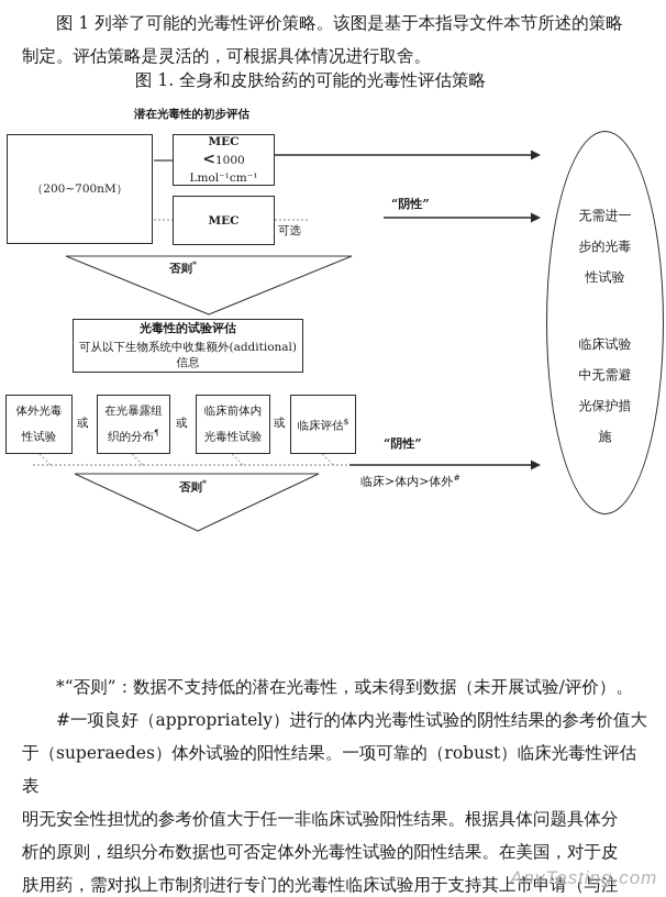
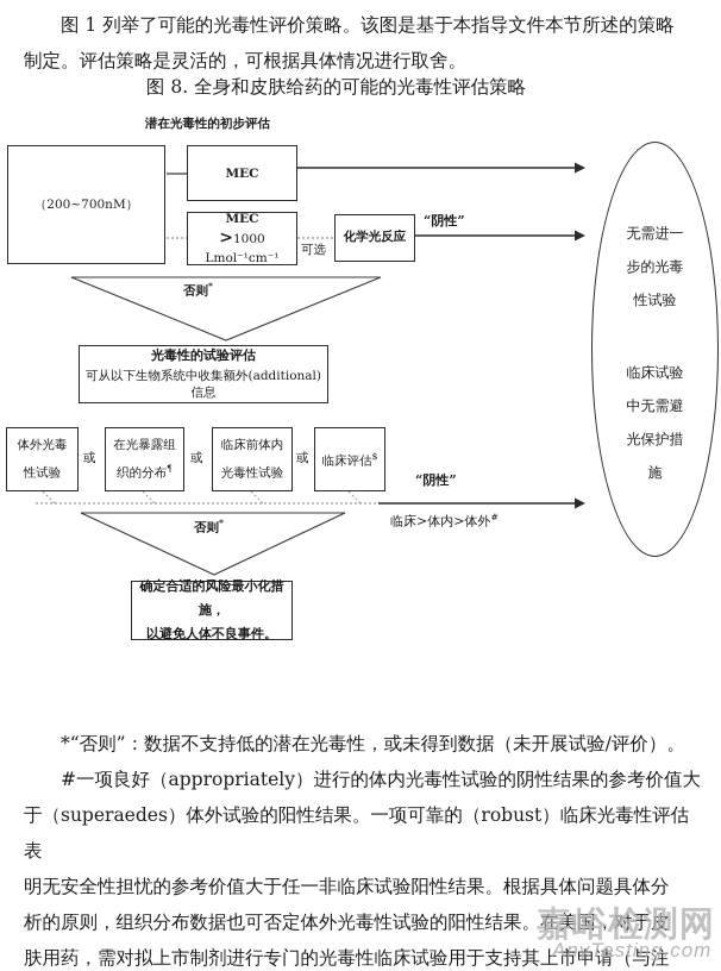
  图 1 列举了可能的光毒性评价策略。该图是基于本指导文件本节所述的策略
  制定。评估策略是灵活的，可根据具体情况进行取舍。
- 图 1. 全身和皮肤给药的可能的光毒性评估策略
+ 图 8. 全身和皮肤给药的可能的光毒性评估策略
  潜在光毒性的初步评估
  （200~700nM）
  MEC
- <1000 Lmol⁻¹cm⁻¹
  MEC
+ >1000 Lmol⁻¹cm⁻¹
  可选
+ 化学光反应
  “阴性”
  否则*
  光毒性的试验评估
  可从以下生物系统中收集额外(additional)信息
  体外光毒
  性试验
  或
  在光暴露组
  织的分布¶
  或
  临床前体内
  光毒性试验
  或
  临床评估$
  “阴性”
  临床>体内>体外#
  否则*
+ 确定合适的风险最小化措施，
+ 以避免人体不良事件。
  无需进一
  步的光毒
  性试验
  临床试验
  中无需避
  光保护措
  施
  *“否则”：数据不支持低的潜在光毒性，或未得到数据（未开展试验/评价）。
  #一项良好（appropriately）进行的体内光毒性试验的阴性结果的参考价值大
  于（superaedes）体外试验的阳性结果。一项可靠的（robust）临床光毒性评估表
  明无安全性担忧的参考价值大于任一非临床试验阳性结果。根据具体问题具体分
  析的原则，组织分布数据也可否定体外光毒性试验的阳性结果。在美国，对于皮
  肤用药，需对拟上市制剂进行专门的光毒性临床试验用于支持其上市申请（与注
+ 嘉峪检测网
  AnyTesting.com
